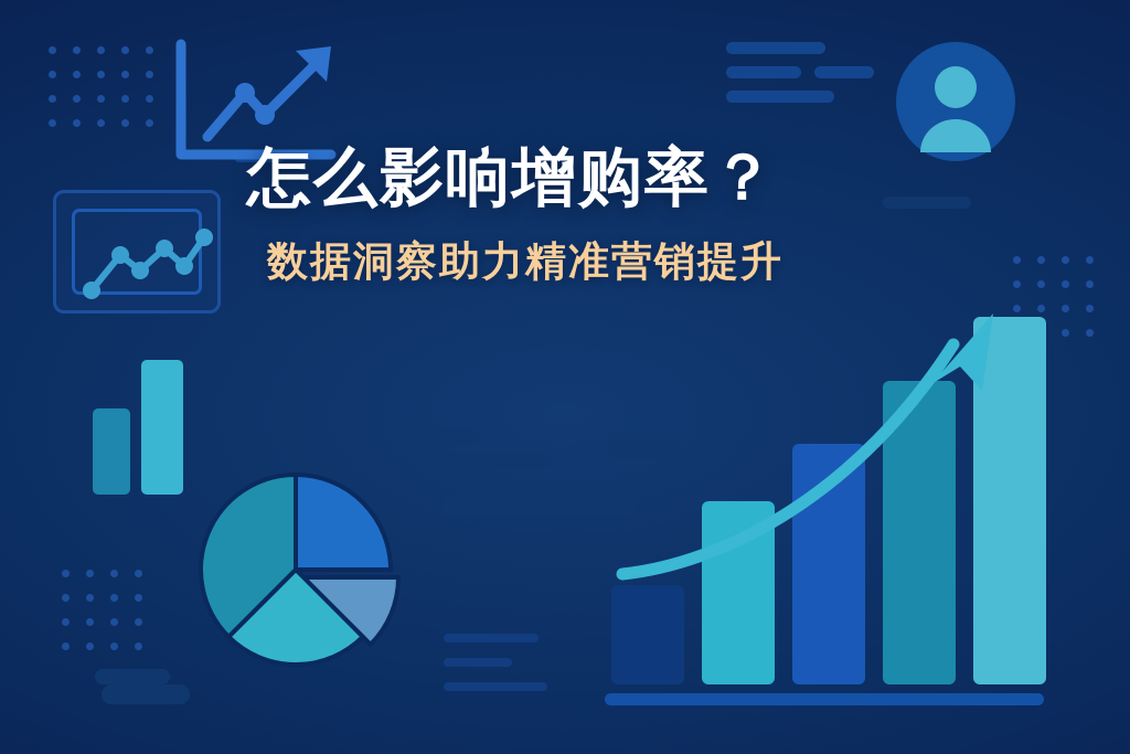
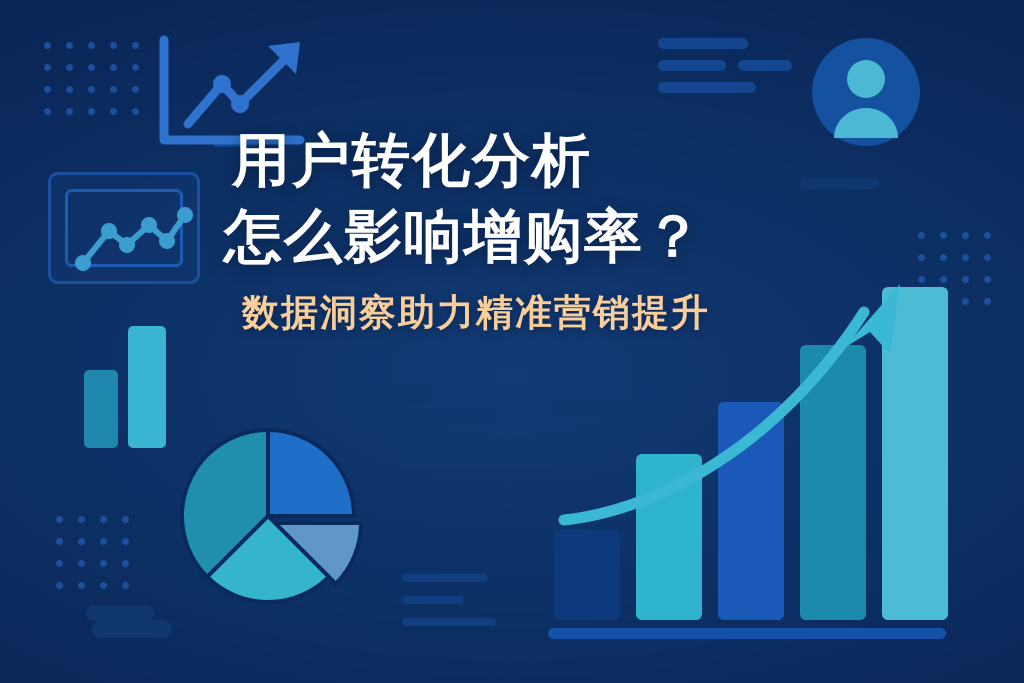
+ 用户转化分析
  怎么影响增购率？
  数据洞察助力精准营销提升
